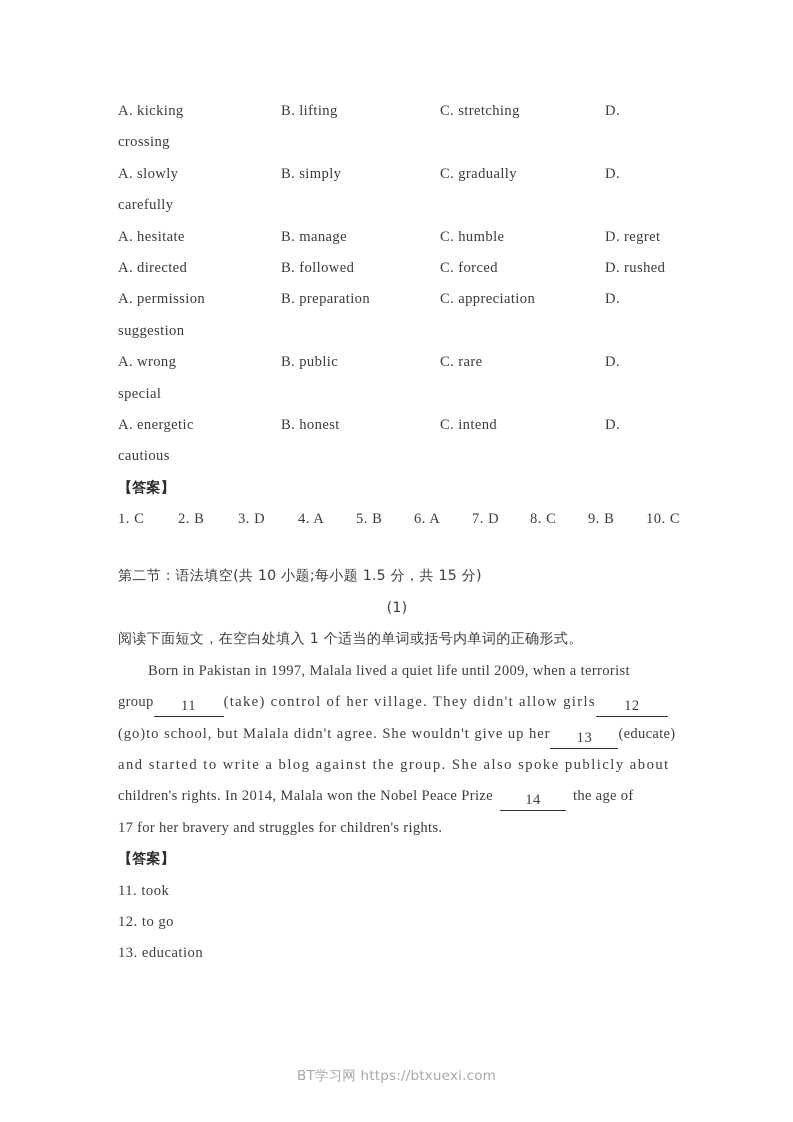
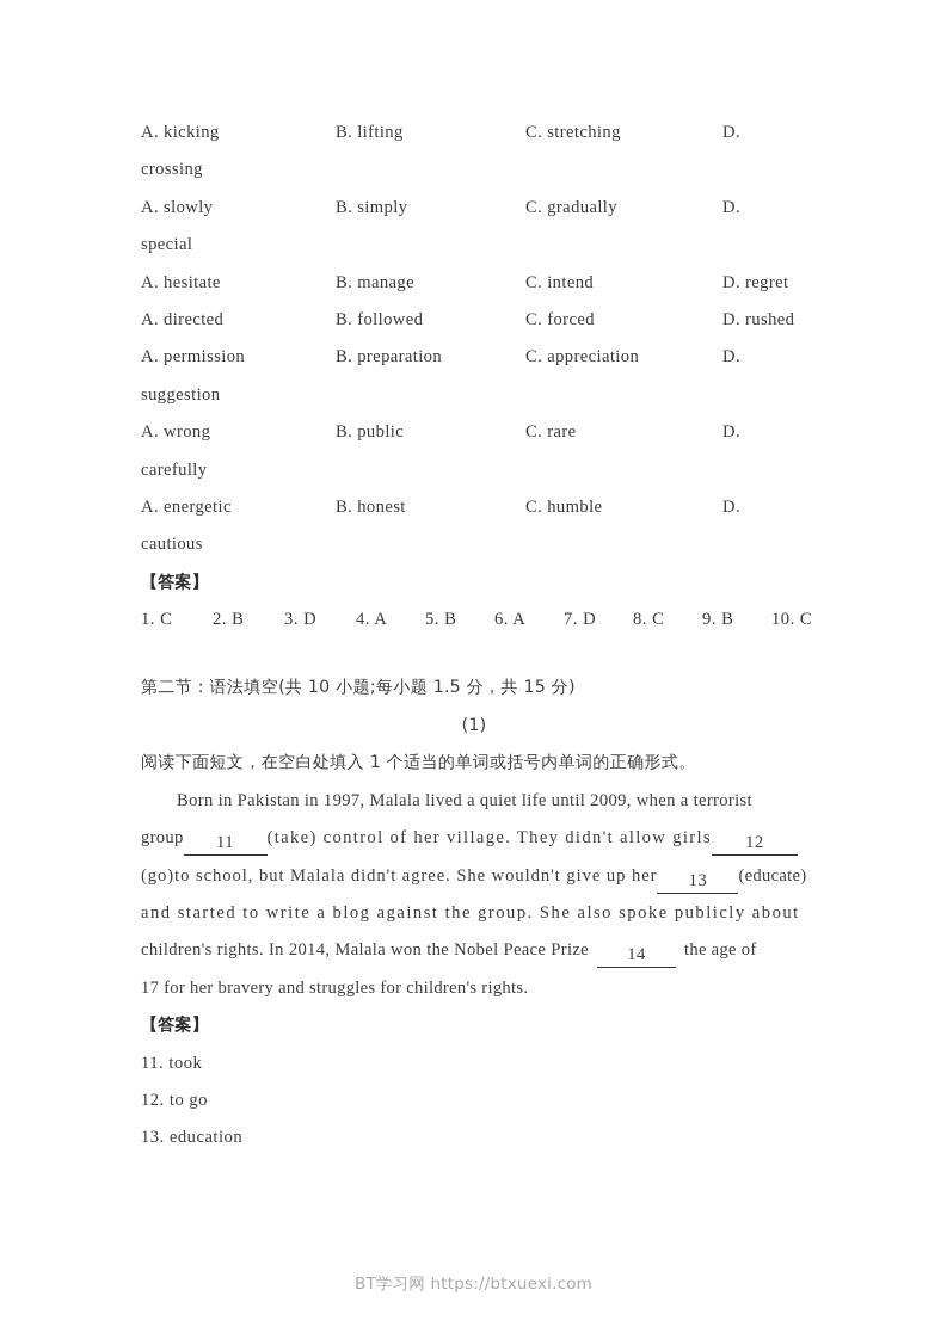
  A. kicking
  B. lifting
  C. stretching
  D.
  crossing
  A. slowly
  B. simply
  C. gradually
  D.
- carefully
+ special
  A. hesitate
  B. manage
- C. humble
+ C. intend
  D. regret
  A. directed
  B. followed
  C. forced
  D. rushed
  A. permission
  B. preparation
  C. appreciation
  D.
  suggestion
  A. wrong
  B. public
  C. rare
  D.
- special
+ carefully
  A. energetic
  B. honest
- C. intend
+ C. humble
  D.
  cautious
  【答案】
  1. C
  2. B
  3. D
  4. A
  5. B
  6. A
  7. D
  8. C
  9. B
  10. C
  第二节：语法填空(共 10 小题;每小题 1.5 分，共 15 分)
  (1)
  阅读下面短文，在空白处填入 1 个适当的单词或括号内单词的正确形式。
  Born in Pakistan in 1997, Malala lived a quiet life until 2009, when a terrorist
  group 11 (take) control of her village. They didn't allow girls 12
  (go)to school, but Malala didn't agree. She wouldn't give up her 13 (educate)
  and started to write a blog against the group. She also spoke publicly about
  children's rights. In 2014, Malala won the Nobel Peace Prize 14 the age of
  17 for her bravery and struggles for children's rights.
  【答案】
  11. took
  12. to go
  13. education
  BT学习网 https://btxuexi.com
